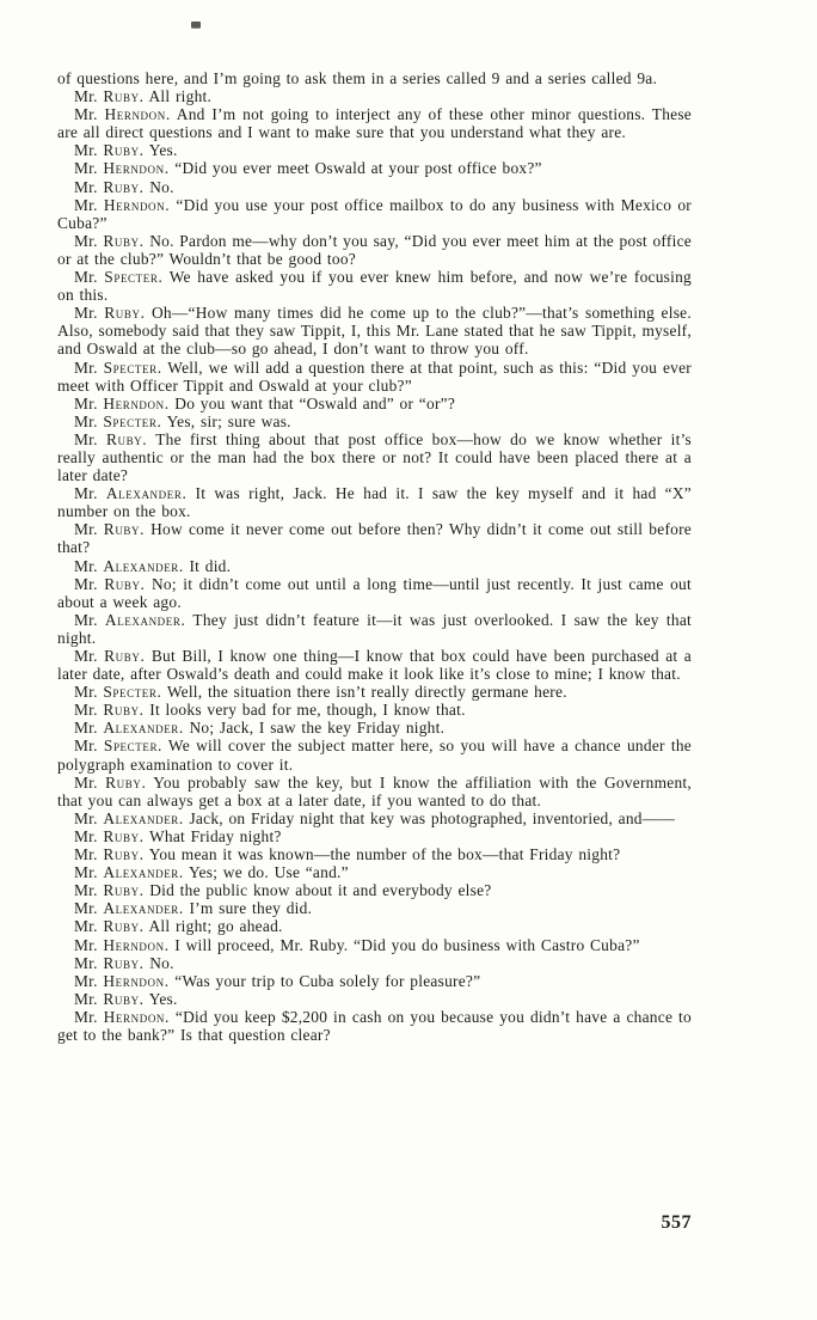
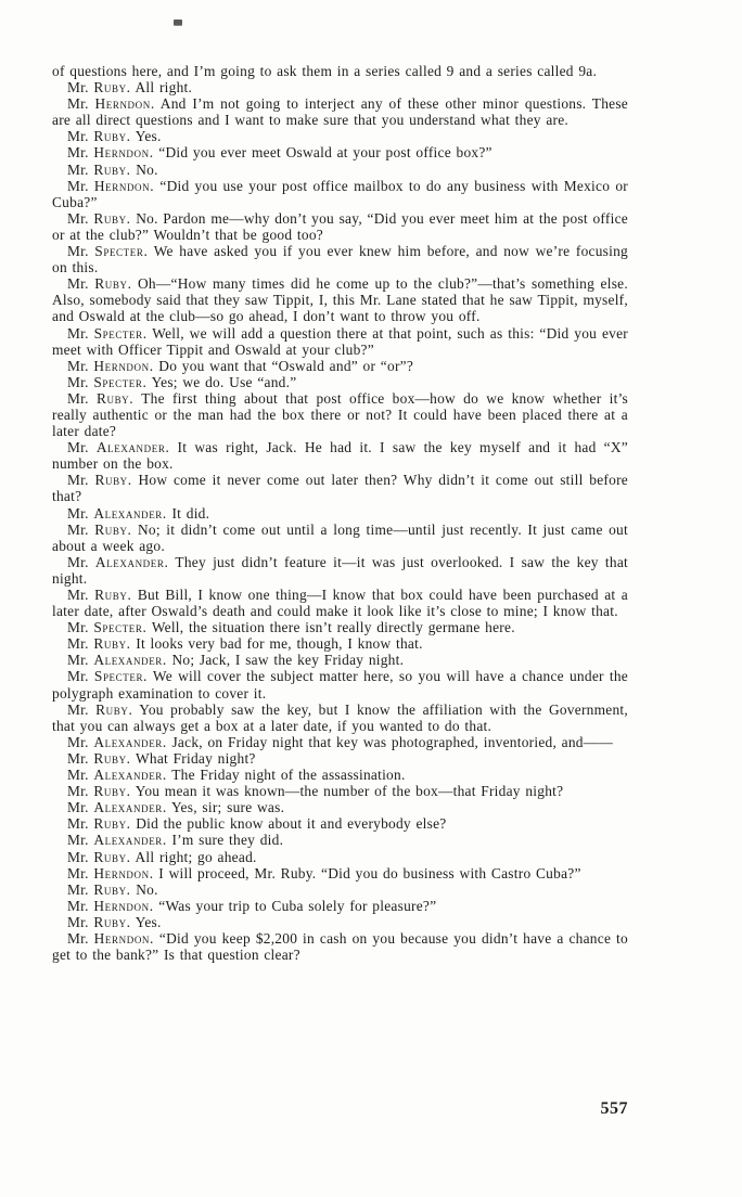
  of questions here, and I’m going to ask them in a series called 9 and a series called 9a.
  Mr. Ruby. All right.
  Mr. Herndon. And I’m not going to interject any of these other minor questions. These are all direct questions and I want to make sure that you understand what they are.
  Mr. Ruby. Yes.
  Mr. Herndon. “Did you ever meet Oswald at your post office box?”
  Mr. Ruby. No.
  Mr. Herndon. “Did you use your post office mailbox to do any business with Mexico or Cuba?”
  Mr. Ruby. No. Pardon me—why don’t you say, “Did you ever meet him at the post office or at the club?” Wouldn’t that be good too?
  Mr. Specter. We have asked you if you ever knew him before, and now we’re focusing on this.
  Mr. Ruby. Oh—“How many times did he come up to the club?”—that’s something else. Also, somebody said that they saw Tippit, I, this Mr. Lane stated that he saw Tippit, myself, and Oswald at the club—so go ahead, I don’t want to throw you off.
  Mr. Specter. Well, we will add a question there at that point, such as this: “Did you ever meet with Officer Tippit and Oswald at your club?”
  Mr. Herndon. Do you want that “Oswald and” or “or”?
- Mr. Specter. Yes, sir; sure was.
+ Mr. Specter. Yes; we do. Use “and.”
  Mr. Ruby. The first thing about that post office box—how do we know whether it’s really authentic or the man had the box there or not? It could have been placed there at a later date?
  Mr. Alexander. It was right, Jack. He had it. I saw the key myself and it had “X” number on the box.
- Mr. Ruby. How come it never come out before then? Why didn’t it come out still before that?
+ Mr. Ruby. How come it never come out later then? Why didn’t it come out still before that?
  Mr. Alexander. It did.
  Mr. Ruby. No; it didn’t come out until a long time—until just recently. It just came out about a week ago.
  Mr. Alexander. They just didn’t feature it—it was just overlooked. I saw the key that night.
  Mr. Ruby. But Bill, I know one thing—I know that box could have been purchased at a later date, after Oswald’s death and could make it look like it’s close to mine; I know that.
  Mr. Specter. Well, the situation there isn’t really directly germane here.
  Mr. Ruby. It looks very bad for me, though, I know that.
  Mr. Alexander. No; Jack, I saw the key Friday night.
  Mr. Specter. We will cover the subject matter here, so you will have a chance under the polygraph examination to cover it.
  Mr. Ruby. You probably saw the key, but I know the affiliation with the Government, that you can always get a box at a later date, if you wanted to do that.
  Mr. Alexander. Jack, on Friday night that key was photographed, inventoried, and——
  Mr. Ruby. What Friday night?
+ Mr. Alexander. The Friday night of the assassination.
  Mr. Ruby. You mean it was known—the number of the box—that Friday night?
- Mr. Alexander. Yes; we do. Use “and.”
+ Mr. Alexander. Yes, sir; sure was.
  Mr. Ruby. Did the public know about it and everybody else?
  Mr. Alexander. I’m sure they did.
  Mr. Ruby. All right; go ahead.
  Mr. Herndon. I will proceed, Mr. Ruby. “Did you do business with Castro Cuba?”
  Mr. Ruby. No.
  Mr. Herndon. “Was your trip to Cuba solely for pleasure?”
  Mr. Ruby. Yes.
  Mr. Herndon. “Did you keep $2,200 in cash on you because you didn’t have a chance to get to the bank?” Is that question clear?
  557
